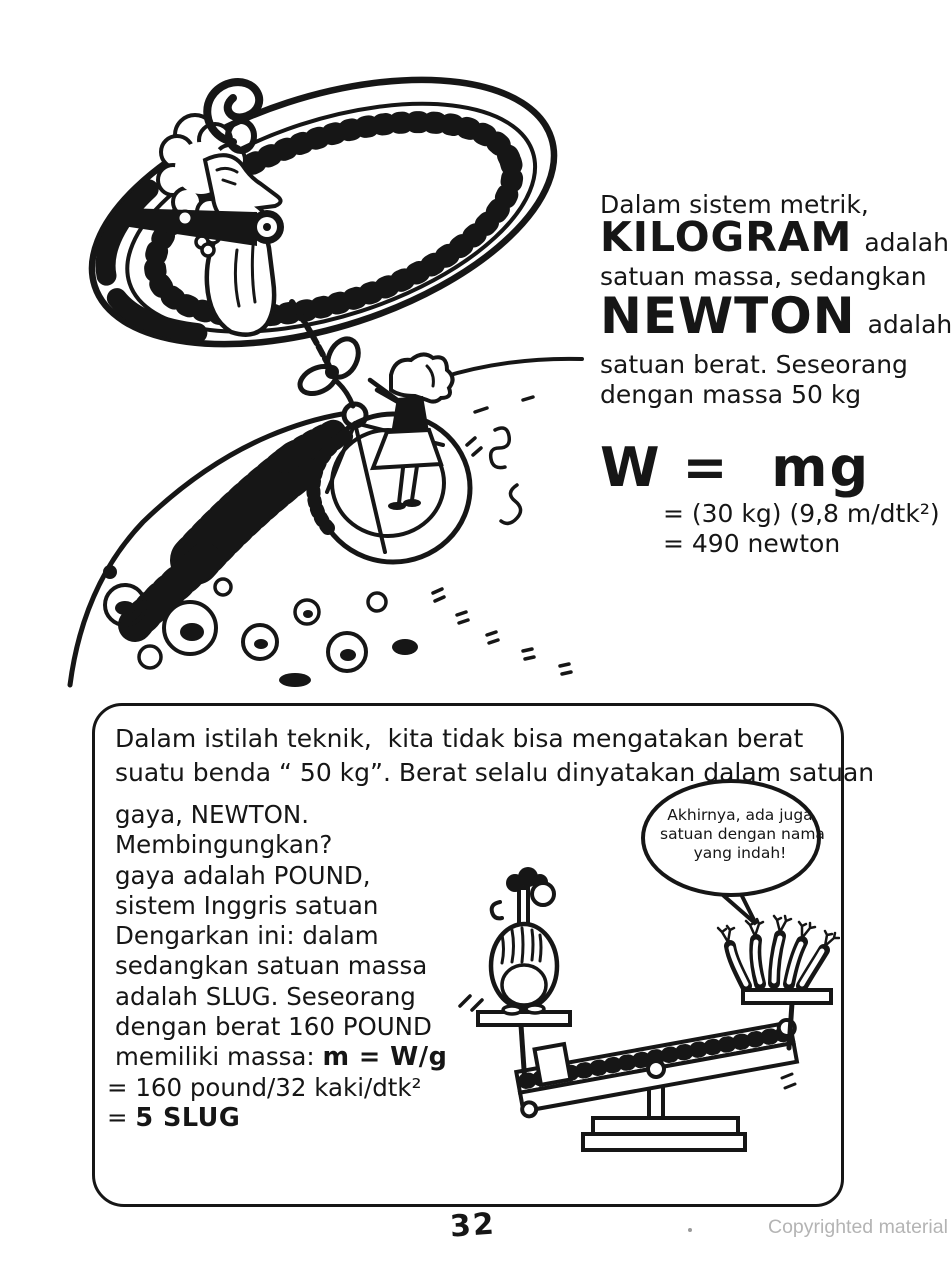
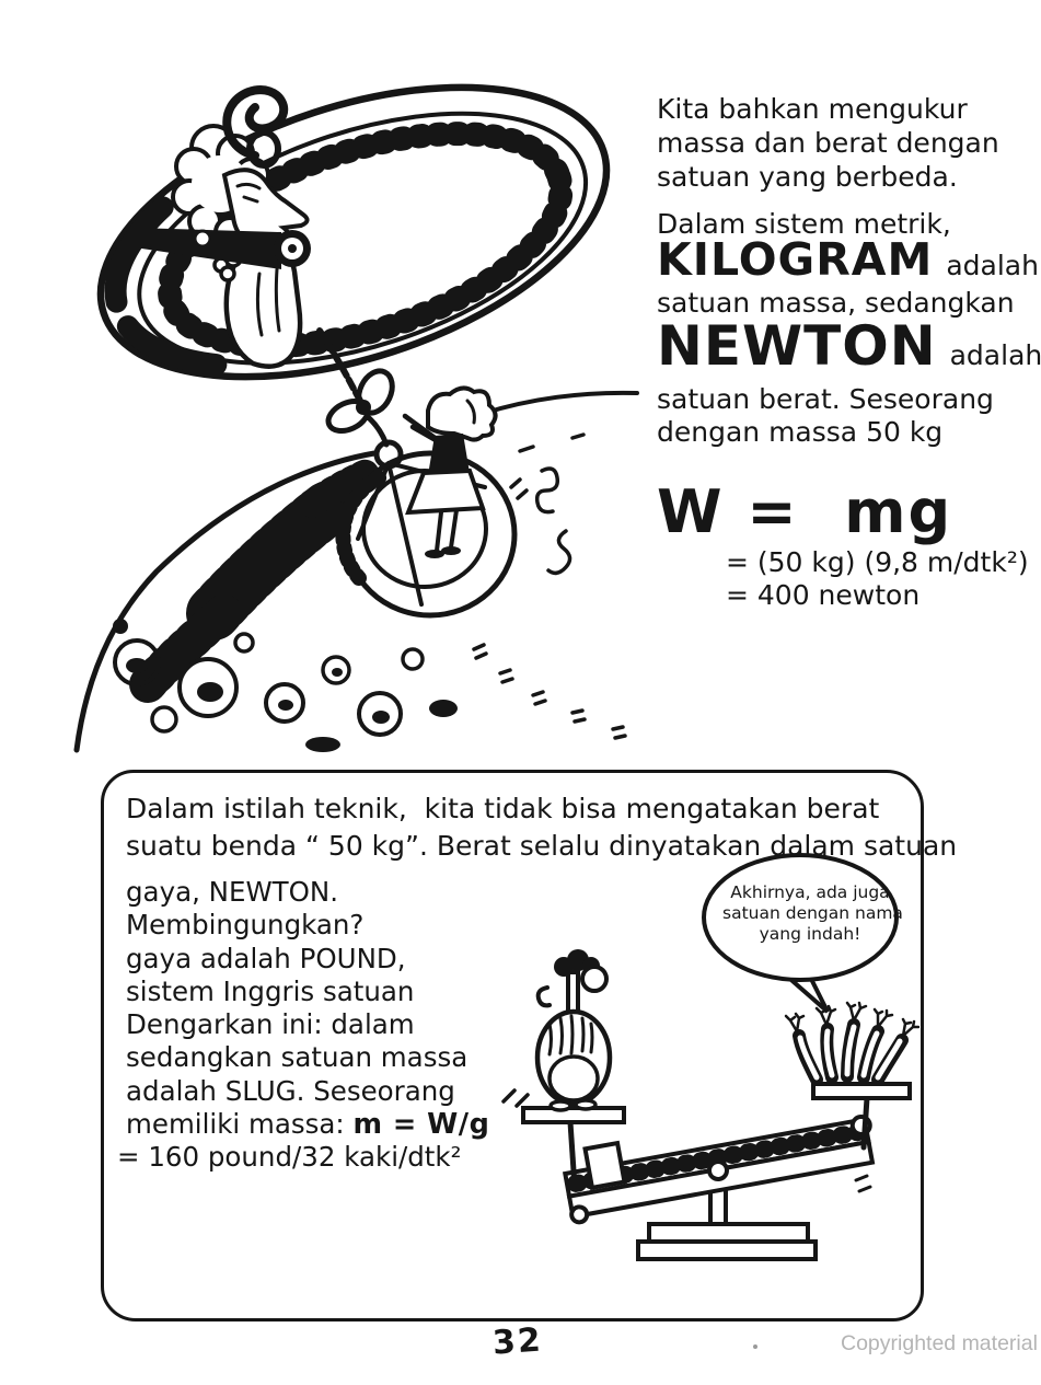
+ Kita bahkan mengukur
+ massa dan berat dengan
+ satuan yang berbeda.
  Dalam sistem metrik,
  KILOGRAM
  adalah
  satuan massa, sedangkan
  NEWTON
  adalah
  satuan berat. Seseorang
  dengan massa 50 kg
  W = mg
- = (30 kg) (9,8 m/dtk²)
+ = (50 kg) (9,8 m/dtk²)
- = 490 newton
+ = 400 newton
  Dalam istilah teknik, kita tidak bisa mengatakan berat
  suatu benda “ 50 kg”. Berat selalu dinyatakan dalam satuan
  gaya, NEWTON.
  Membingungkan?
  gaya adalah POUND,
  sistem Inggris satuan
  Dengarkan ini: dalam
  sedangkan satuan massa
  adalah SLUG. Seseorang
- dengan berat 160 POUND
  memiliki massa: m = W/g
  = 160 pound/32 kaki/dtk²
- = 5 SLUG
  Akhirnya, ada juga
  satuan dengan nama
  yang indah!
  Copyrighted material
